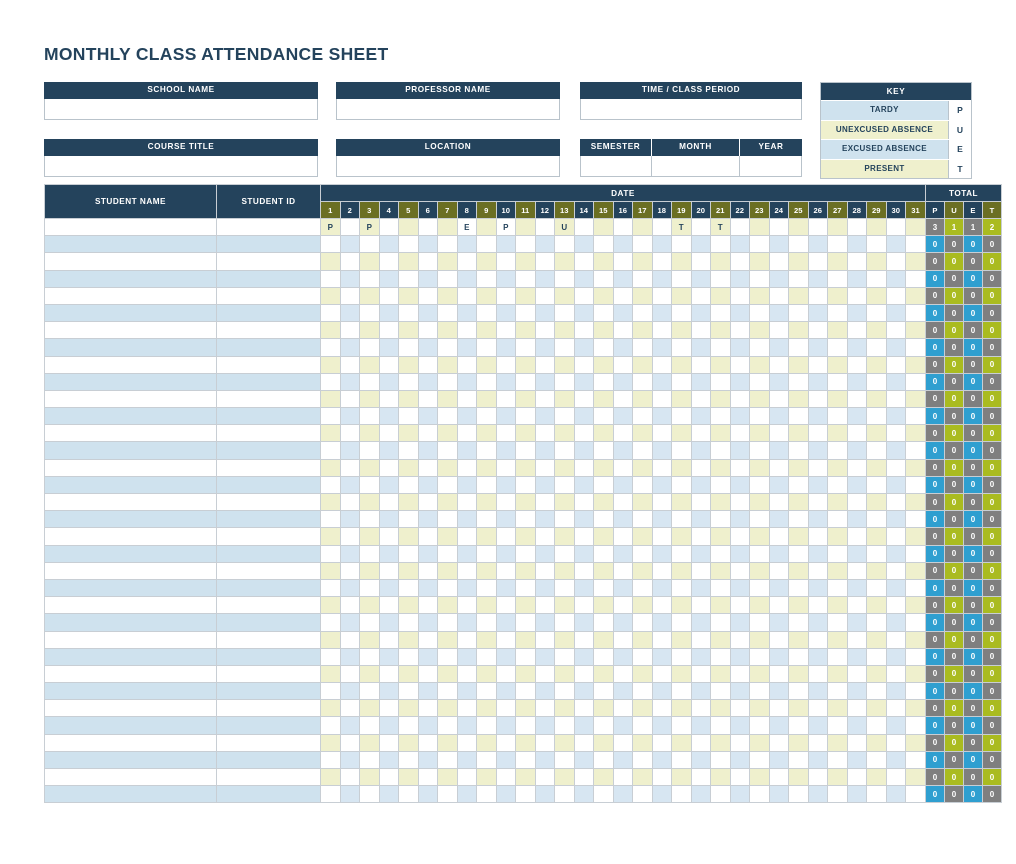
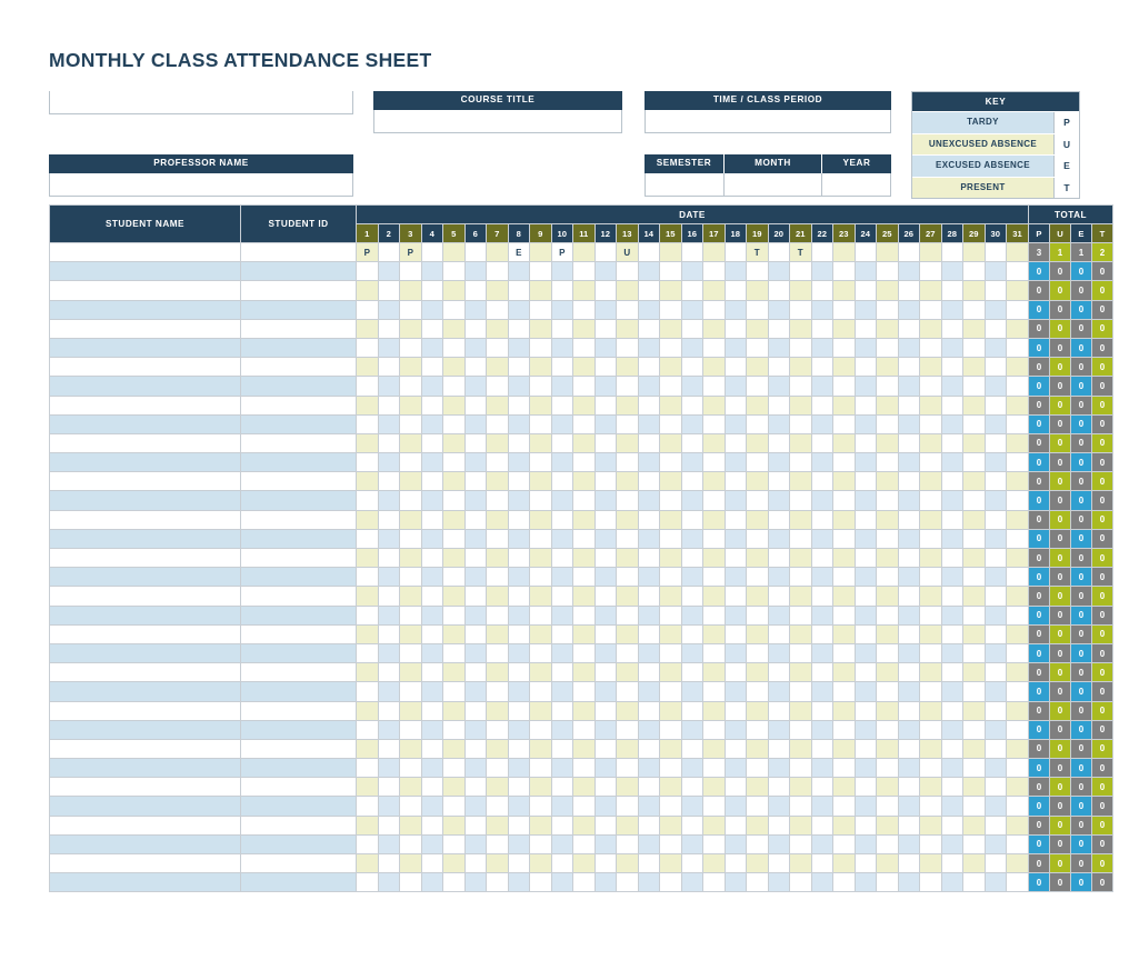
  MONTHLY CLASS ATTENDANCE SHEET
- SCHOOL NAME
- PROFESSOR NAME
+ COURSE TITLE
  TIME / CLASS PERIOD
- COURSE TITLE
+ PROFESSOR NAME
- LOCATION
  SEMESTER
  MONTH
  YEAR
  KEY
  TARDY
  P
  UNEXCUSED ABSENCE
  U
  EXCUSED ABSENCE
  E
  PRESENT
  T
  STUDENT NAME	STUDENT ID	DATE	TOTAL
  1	2	3	4	5	6	7	8	9	10	11	12	13	14	15	16	17	18	19	20	21	22	23	24	25	26	27	28	29	30	31	P	U	E	T
  		P		P					E		P			U						T		T											3	1	1	2
  																																	0	0	0	0
  																																	0	0	0	0
  																																	0	0	0	0
  																																	0	0	0	0
  																																	0	0	0	0
  																																	0	0	0	0
  																																	0	0	0	0
  																																	0	0	0	0
  																																	0	0	0	0
  																																	0	0	0	0
  																																	0	0	0	0
  																																	0	0	0	0
  																																	0	0	0	0
  																																	0	0	0	0
  																																	0	0	0	0
  																																	0	0	0	0
  																																	0	0	0	0
  																																	0	0	0	0
  																																	0	0	0	0
  																																	0	0	0	0
  																																	0	0	0	0
  																																	0	0	0	0
  																																	0	0	0	0
  																																	0	0	0	0
  																																	0	0	0	0
  																																	0	0	0	0
  																																	0	0	0	0
  																																	0	0	0	0
  																																	0	0	0	0
  																																	0	0	0	0
  																																	0	0	0	0
  																																	0	0	0	0
  																																	0	0	0	0
